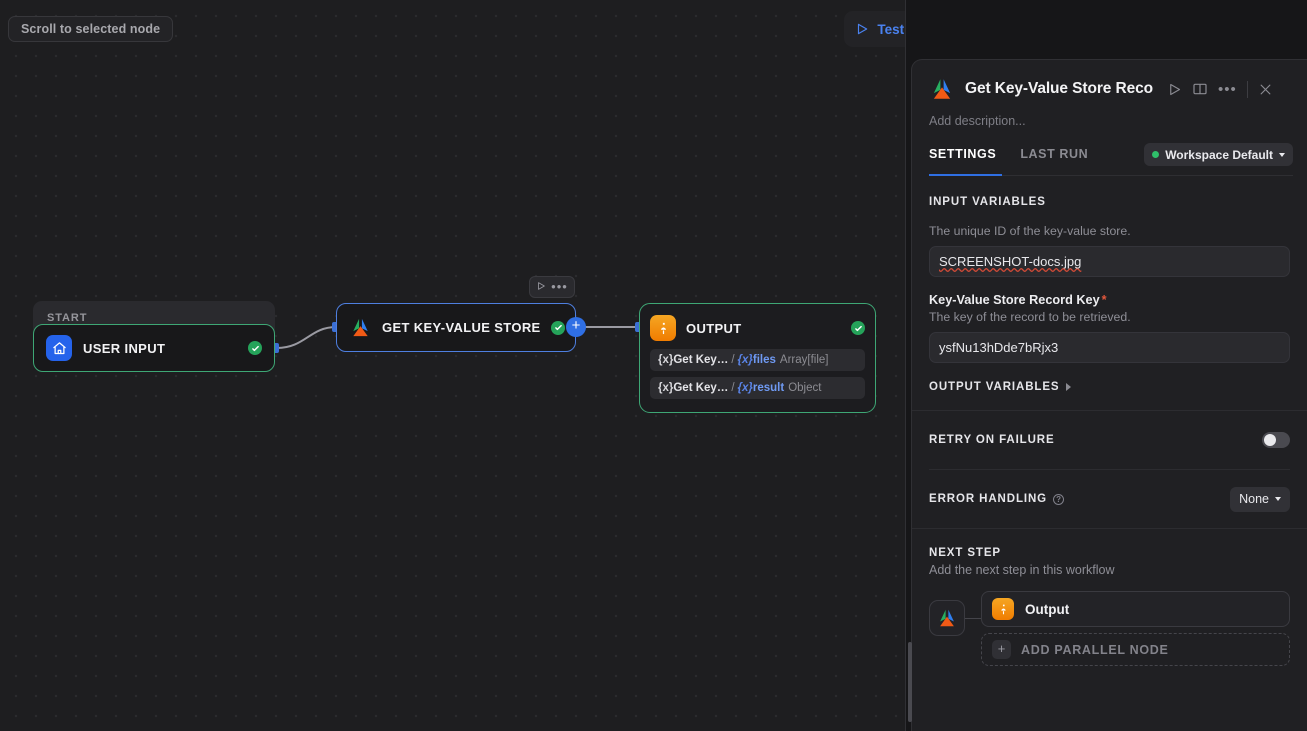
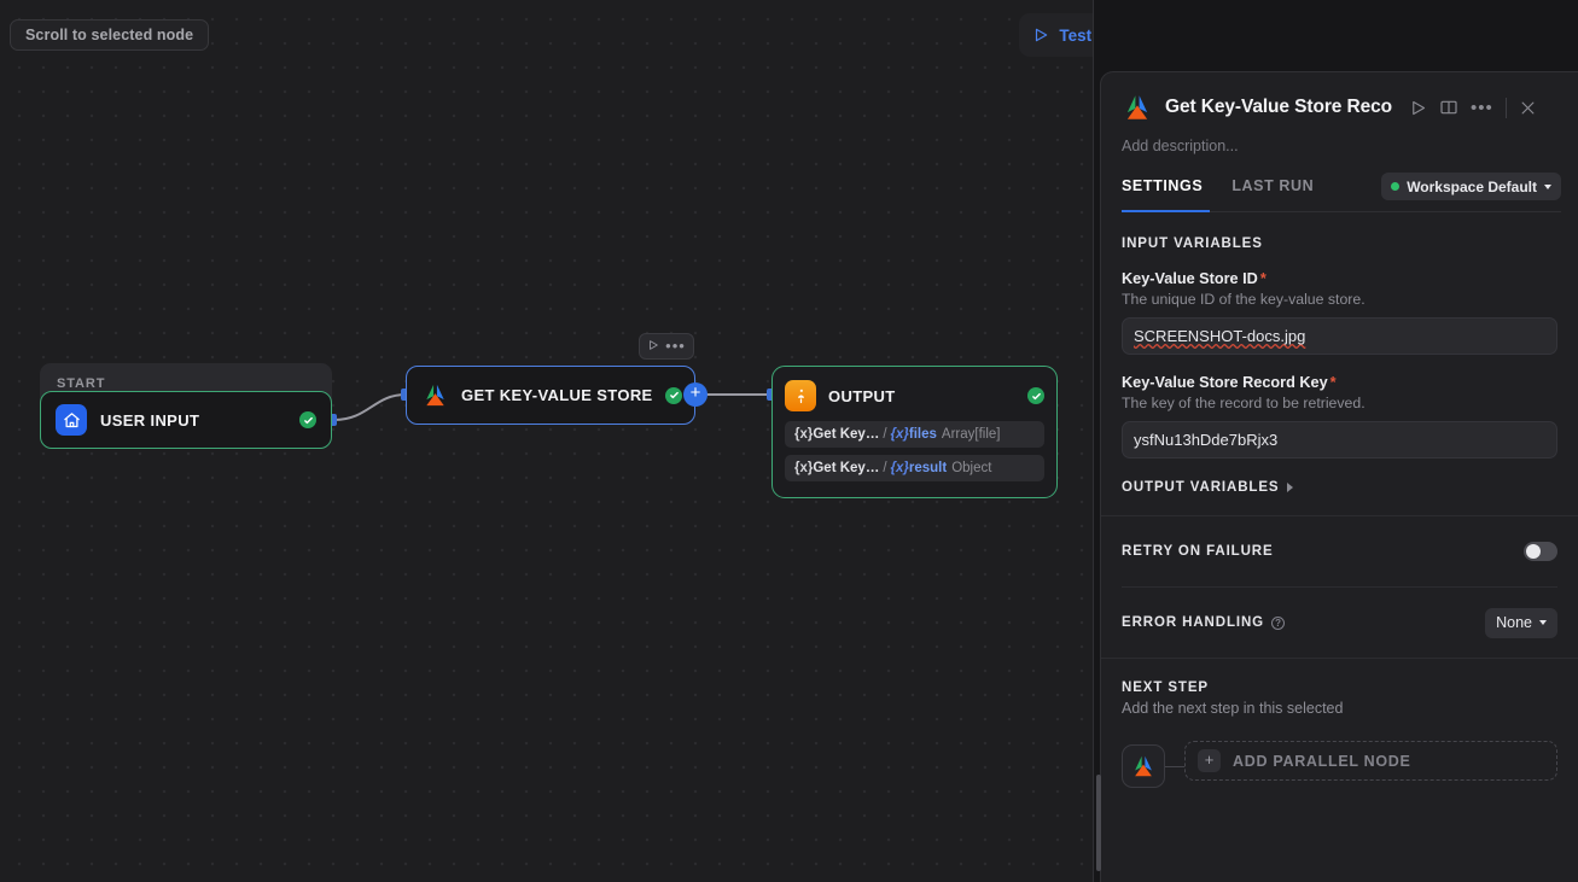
  Scroll to selected node
  START
  USER INPUT
  •••
  GET KEY-VALUE STORE
  +
  OUTPUT
  {x}
  Get Key…
  /
  {x}
  files
  Array[file]
  {x}
  Get Key…
  /
  {x}
  result
  Object
  Get Key-Value Store Reco
  •••
  Add description...
  SETTINGS
  LAST RUN
  Workspace Default
  INPUT VARIABLES
+ Key-Value Store ID *
  The unique ID of the key-value store.
  SCREENSHOT-docs.jpg
  Key-Value Store Record Key *
  The key of the record to be retrieved.
  ysfNu13hDde7bRjx3
  OUTPUT VARIABLES
  RETRY ON FAILURE
  ERROR HANDLING
  ?
  None
  NEXT STEP
- Add the next step in this workflow
+ Add the next step in this selected
- Output
  +
  ADD PARALLEL NODE
